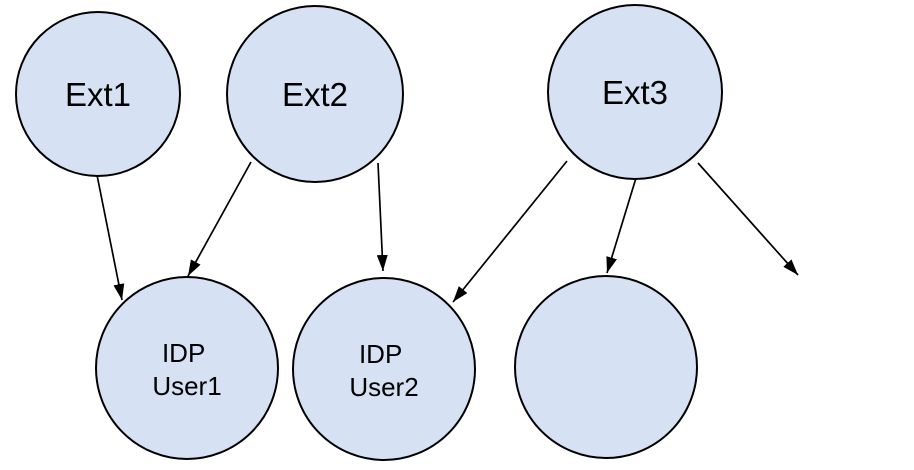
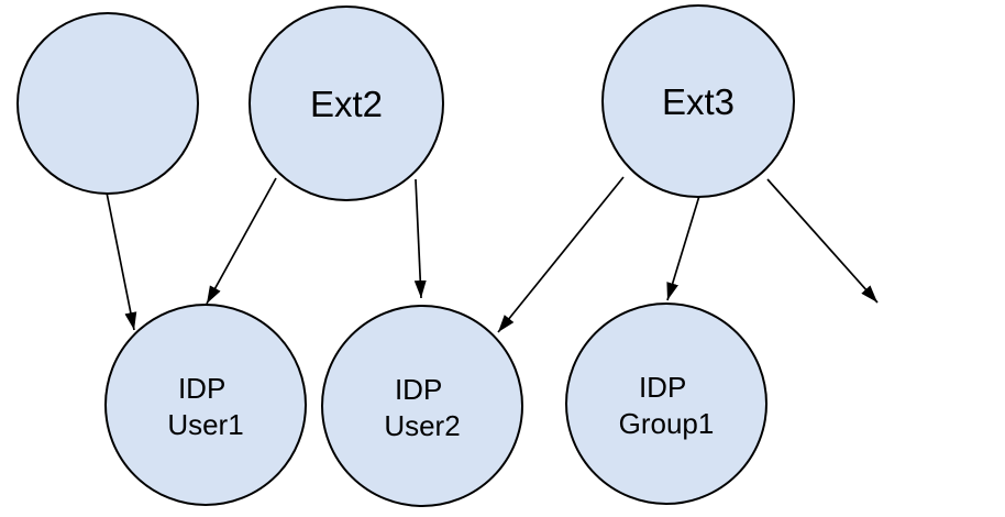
- Ext1
  Ext2
  Ext3
  IDP User1
  IDP User2
+ IDP Group1
